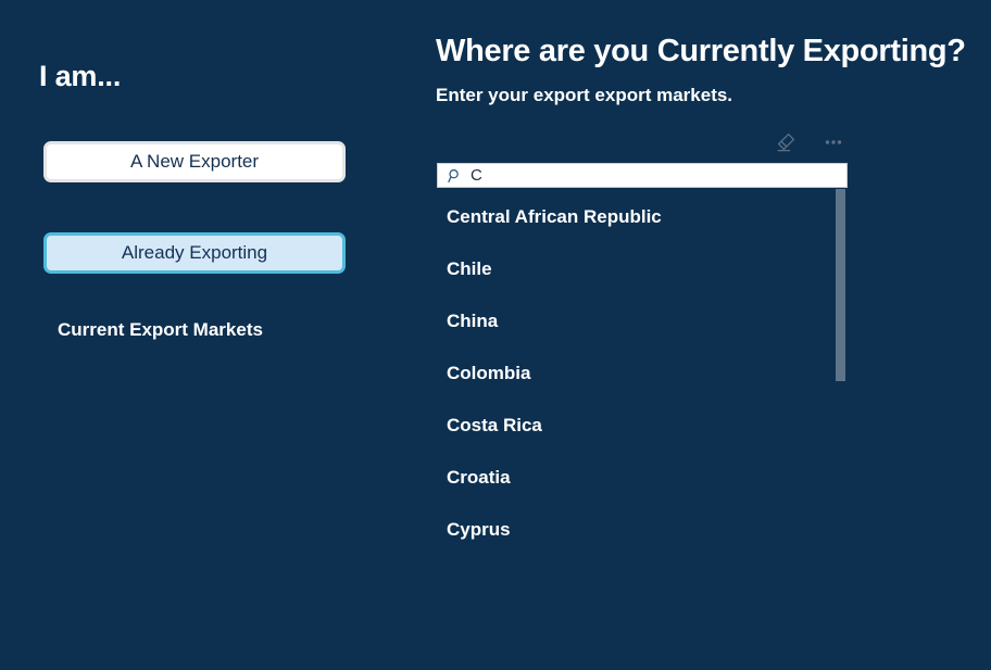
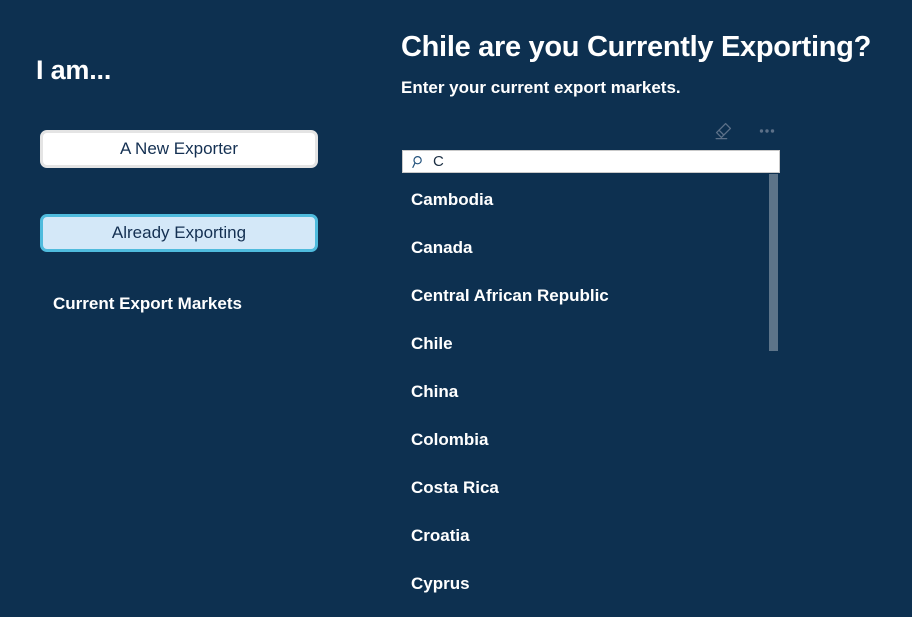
  I am...
  A New Exporter
  Already Exporting
  Current Export Markets
- Where are you Currently Exporting?
+ Chile are you Currently Exporting?
- Enter your export export markets.
+ Enter your current export markets.
  C
+ Cambodia
+ Canada
  Central African Republic
  Chile
  China
  Colombia
  Costa Rica
  Croatia
  Cyprus
